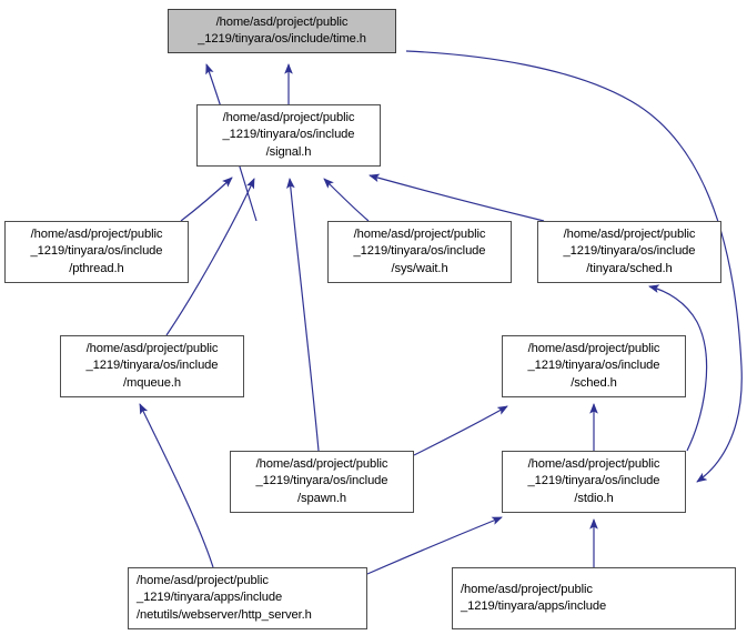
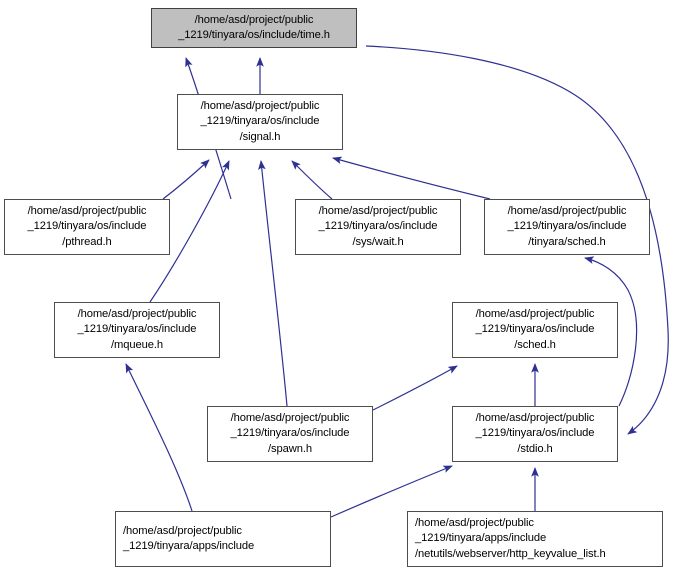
  /home/asd/project/public
  _1219/tinyara/os/include/time.h
  /home/asd/project/public
  _1219/tinyara/os/include
  /signal.h
  /home/asd/project/public
  _1219/tinyara/os/include
  /pthread.h
  /home/asd/project/public
  _1219/tinyara/os/include
  /sys/wait.h
  /home/asd/project/public
  _1219/tinyara/os/include
  /tinyara/sched.h
  /home/asd/project/public
  _1219/tinyara/os/include
  /mqueue.h
  /home/asd/project/public
  _1219/tinyara/os/include
  /sched.h
  /home/asd/project/public
  _1219/tinyara/os/include
  /spawn.h
  /home/asd/project/public
  _1219/tinyara/os/include
  /stdio.h
  /home/asd/project/public
  _1219/tinyara/apps/include
- /netutils/webserver/http_server.h
  /home/asd/project/public
  _1219/tinyara/apps/include
+ /netutils/webserver/http_keyvalue_list.h
